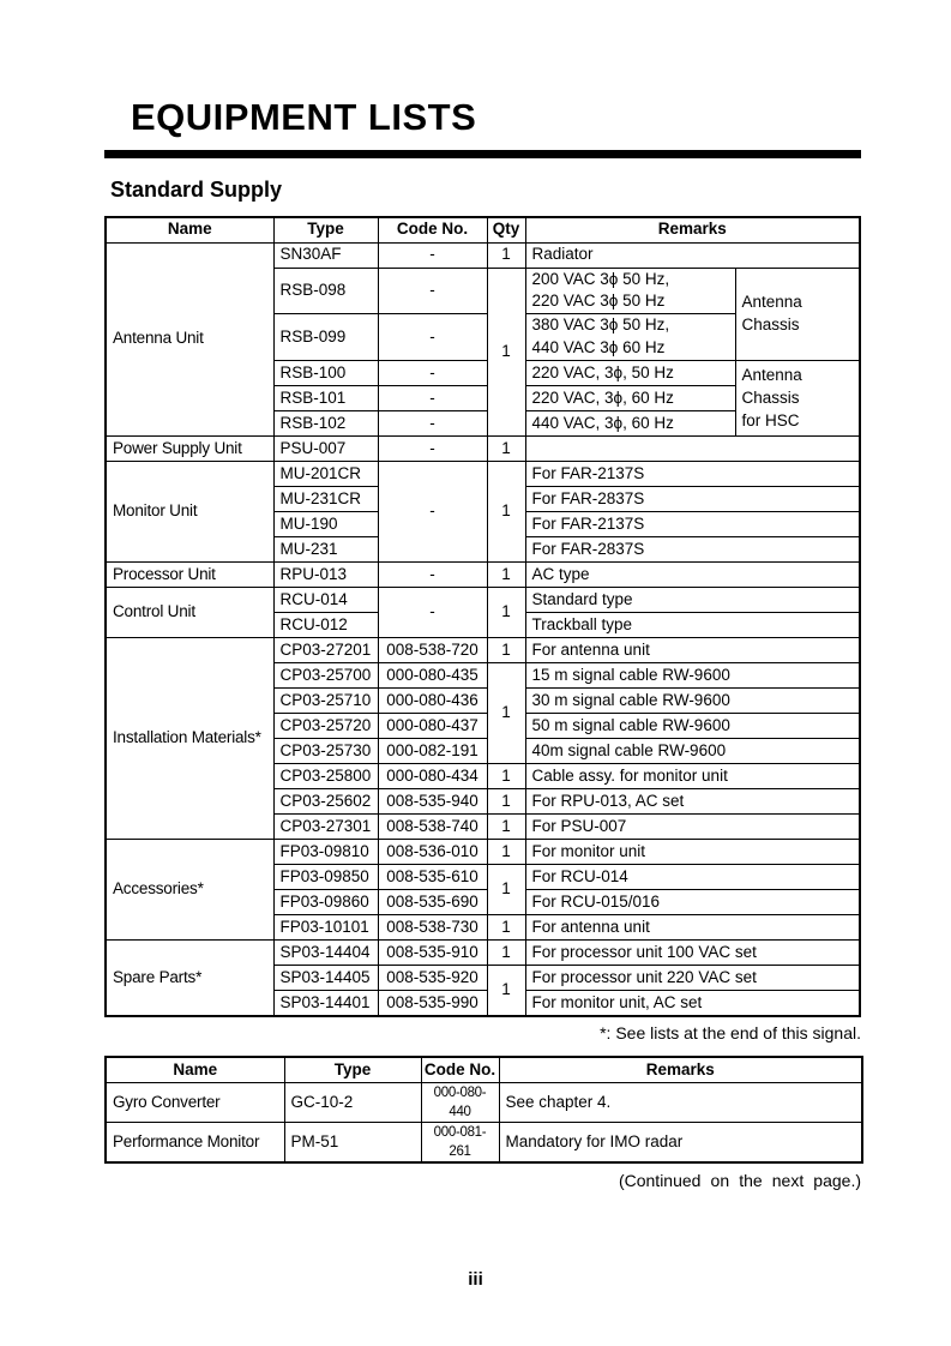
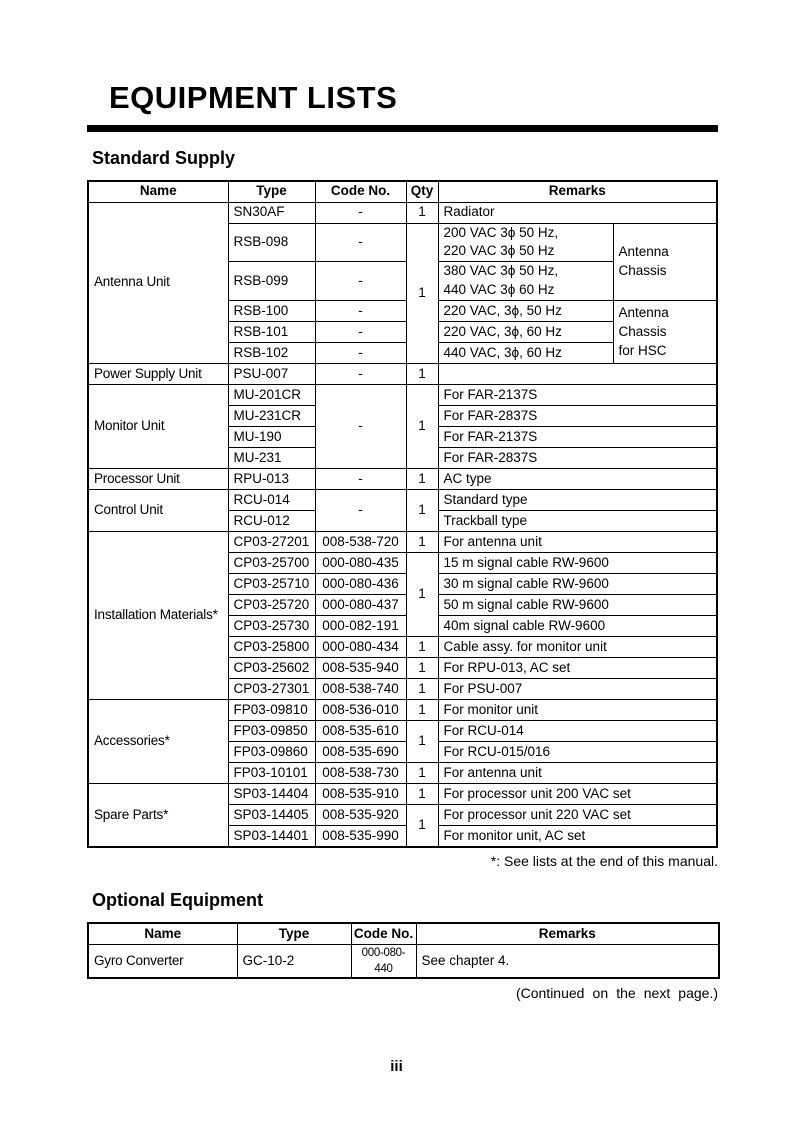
  EQUIPMENT LISTS
  Standard Supply
  Name	Type	Code No.	Qty	Remarks
  Antenna Unit	SN30AF	-	1	Radiator
  RSB-098	-	1	200 VAC 3ϕ 50 Hz, 220 VAC 3ϕ 50 Hz	Antenna Chassis
  RSB-099	-	380 VAC 3ϕ 50 Hz, 440 VAC 3ϕ 60 Hz
  RSB-100	-	220 VAC, 3ϕ, 50 Hz	Antenna Chassis for HSC
  RSB-101	-	220 VAC, 3ϕ, 60 Hz
  RSB-102	-	440 VAC, 3ϕ, 60 Hz
  Power Supply Unit	PSU-007	-	1
  Monitor Unit	MU-201CR	-	1	For FAR-2137S
  MU-231CR	For FAR-2837S
  MU-190	For FAR-2137S
  MU-231	For FAR-2837S
  Processor Unit	RPU-013	-	1	AC type
  Control Unit	RCU-014	-	1	Standard type
  RCU-012	Trackball type
  Installation Materials*	CP03-27201	008-538-720	1	For antenna unit
  CP03-25700	000-080-435	1	15 m signal cable RW-9600
  CP03-25710	000-080-436	30 m signal cable RW-9600
  CP03-25720	000-080-437	50 m signal cable RW-9600
  CP03-25730	000-082-191	40m signal cable RW-9600
  CP03-25800	000-080-434	1	Cable assy. for monitor unit
  CP03-25602	008-535-940	1	For RPU-013, AC set
  CP03-27301	008-538-740	1	For PSU-007
  Accessories*	FP03-09810	008-536-010	1	For monitor unit
  FP03-09850	008-535-610	1	For RCU-014
  FP03-09860	008-535-690	For RCU-015/016
  FP03-10101	008-538-730	1	For antenna unit
- Spare Parts*	SP03-14404	008-535-910	1	For processor unit 100 VAC set
+ Spare Parts*	SP03-14404	008-535-910	1	For processor unit 200 VAC set
  SP03-14405	008-535-920	1	For processor unit 220 VAC set
  SP03-14401	008-535-990	For monitor unit, AC set
- *: See lists at the end of this signal.
+ *: See lists at the end of this manual.
+ Optional Equipment
  Name	Type	Code No.	Remarks
  Gyro Converter	GC-10-2	000-080-440	See chapter 4.
- Performance Monitor	PM-51	000-081-261	Mandatory for IMO radar
  (Continued on the next page.)
  iii
